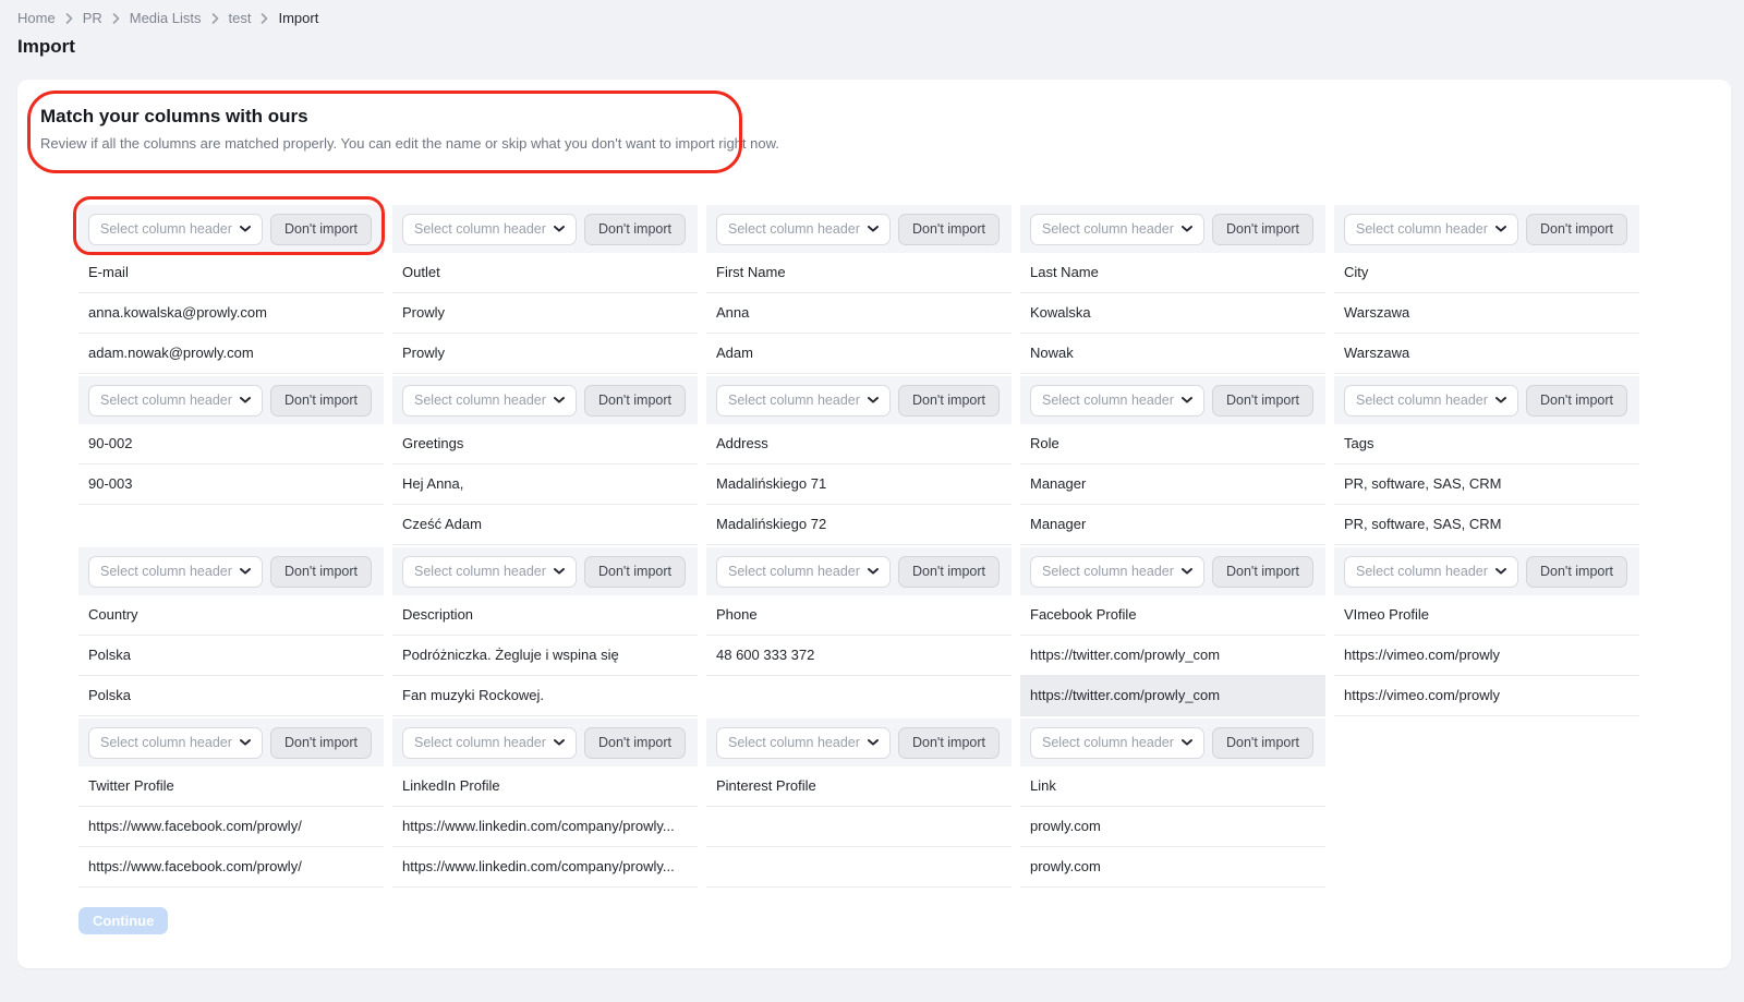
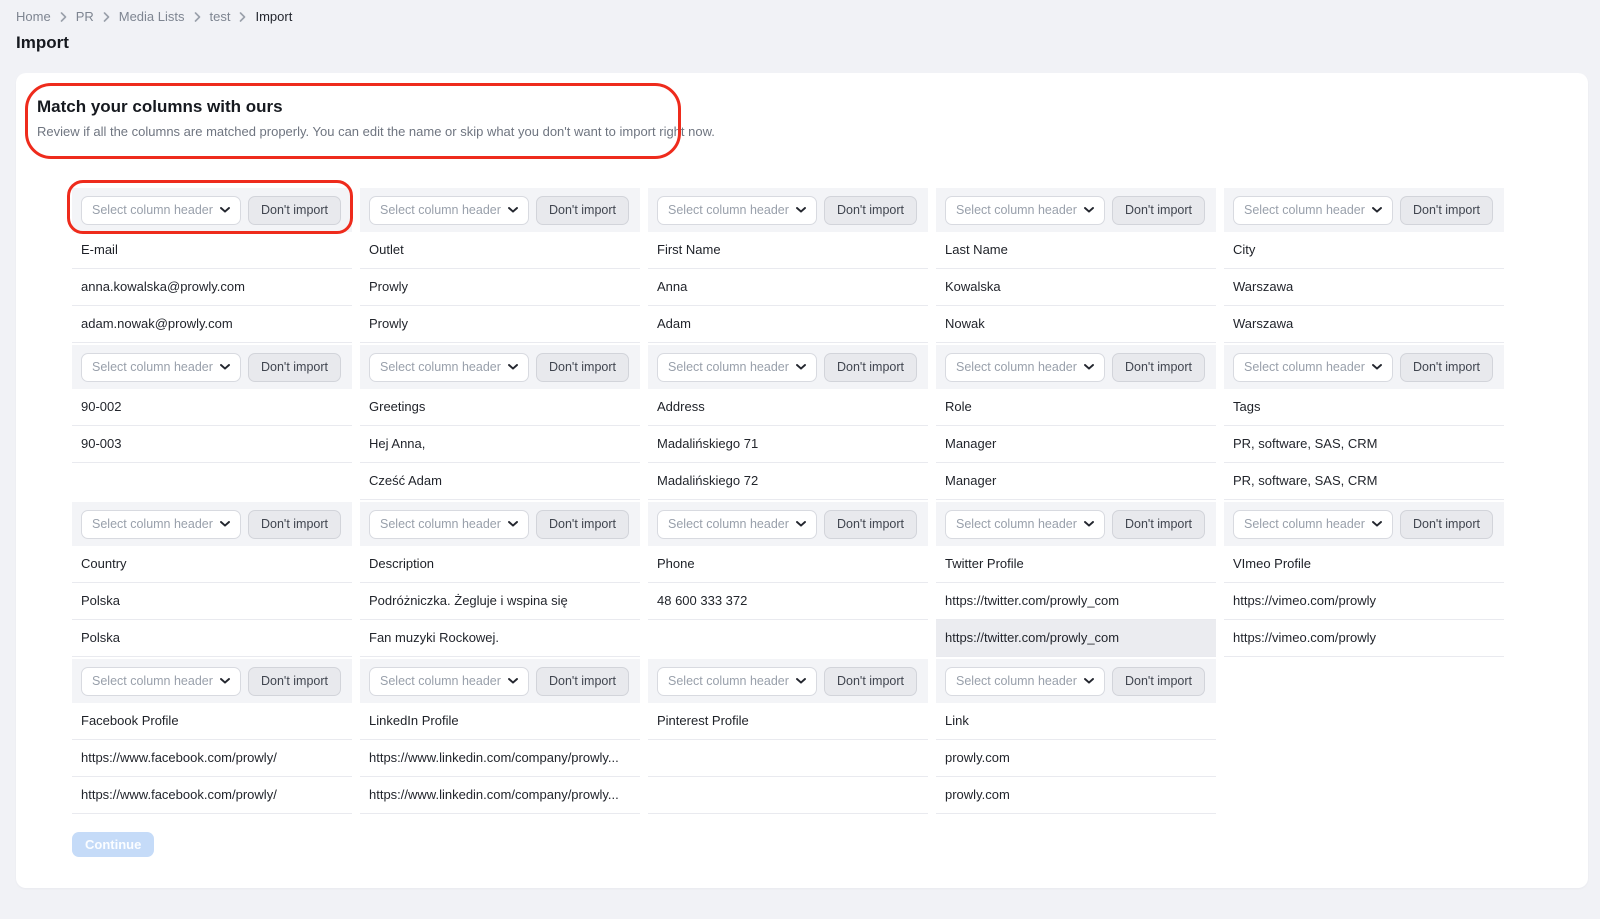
  Home
  PR
  Media Lists
  test
  Import
  Import
  Match your columns with ours
  Review if all the columns are matched properly. You can edit the name or skip what you don't want to import right now.
  Select column header
  Don't import
  E-mail
  anna.kowalska@prowly.com
  adam.nowak@prowly.com
  Select column header
  Don't import
  Outlet
  Prowly
  Prowly
  Select column header
  Don't import
  First Name
  Anna
  Adam
  Select column header
  Don't import
  Last Name
  Kowalska
  Nowak
  Select column header
  Don't import
  City
  Warszawa
  Warszawa
  Select column header
  Don't import
  90-002
  90-003
  Select column header
  Don't import
  Greetings
  Hej Anna,
  Cześć Adam
  Select column header
  Don't import
  Address
  Madalińskiego 71
  Madalińskiego 72
  Select column header
  Don't import
  Role
  Manager
  Manager
  Select column header
  Don't import
  Tags
  PR, software, SAS, CRM
  PR, software, SAS, CRM
  Select column header
  Don't import
  Country
  Polska
  Polska
  Select column header
  Don't import
  Description
  Podróżniczka. Żegluje i wspina się
  Fan muzyki Rockowej.
  Select column header
  Don't import
  Phone
  48 600 333 372
  Select column header
  Don't import
- Facebook Profile
+ Twitter Profile
  https://twitter.com/prowly_com
  https://twitter.com/prowly_com
  Select column header
  Don't import
  VImeo Profile
  https://vimeo.com/prowly
  https://vimeo.com/prowly
  Select column header
  Don't import
- Twitter Profile
+ Facebook Profile
  https://www.facebook.com/prowly/
  https://www.facebook.com/prowly/
  Select column header
  Don't import
  LinkedIn Profile
  https://www.linkedin.com/company/prowly...
  https://www.linkedin.com/company/prowly...
  Select column header
  Don't import
  Pinterest Profile
  Select column header
  Don't import
  Link
  prowly.com
  prowly.com
  Continue
